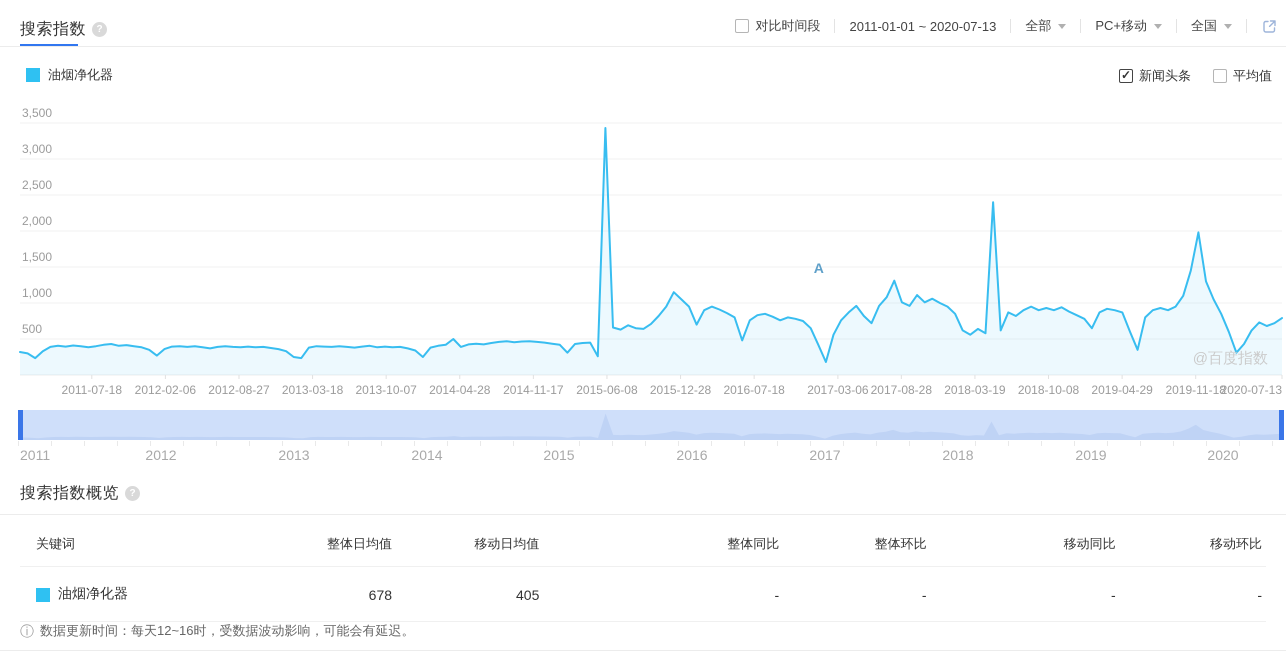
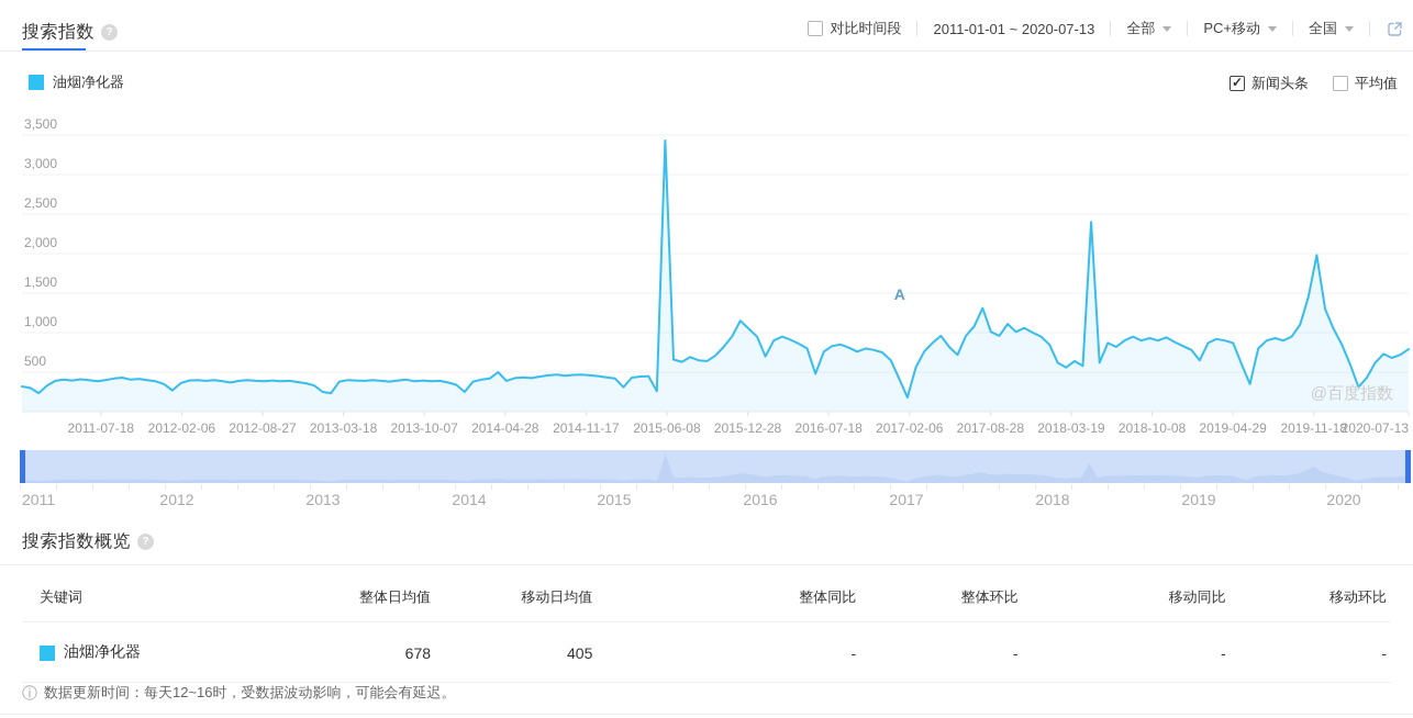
  搜索指数
  ?
  对比时间段
  2011-01-01 ~ 2020-07-13
  全部
  PC+移动
  全国
  油烟净化器
  ✓
  新闻头条
  平均值
  500
  1,000
  1,500
  2,000
  2,500
  3,000
  3,500
  2011-07-18
  2012-02-06
  2012-08-27
  2013-03-18
  2013-10-07
  2014-04-28
  2014-11-17
  2015-06-08
  2015-12-28
  2016-07-18
- 2017-03-06
+ 2017-02-06
  2017-08-28
  2018-03-19
  2018-10-08
  2019-04-29
  2019-11-18
  2020-07-13
  A
  @百度指数
  2011
  2012
  2013
  2014
  2015
  2016
  2017
  2018
  2019
  2020
  搜索指数概览
  ?
  关键词	整体日均值	移动日均值	整体同比	整体环比	移动同比	移动环比
  油烟净化器	678	405	-	-	-	-
  ⓘ
  数据更新时间：每天12~16时，受数据波动影响，可能会有延迟。
